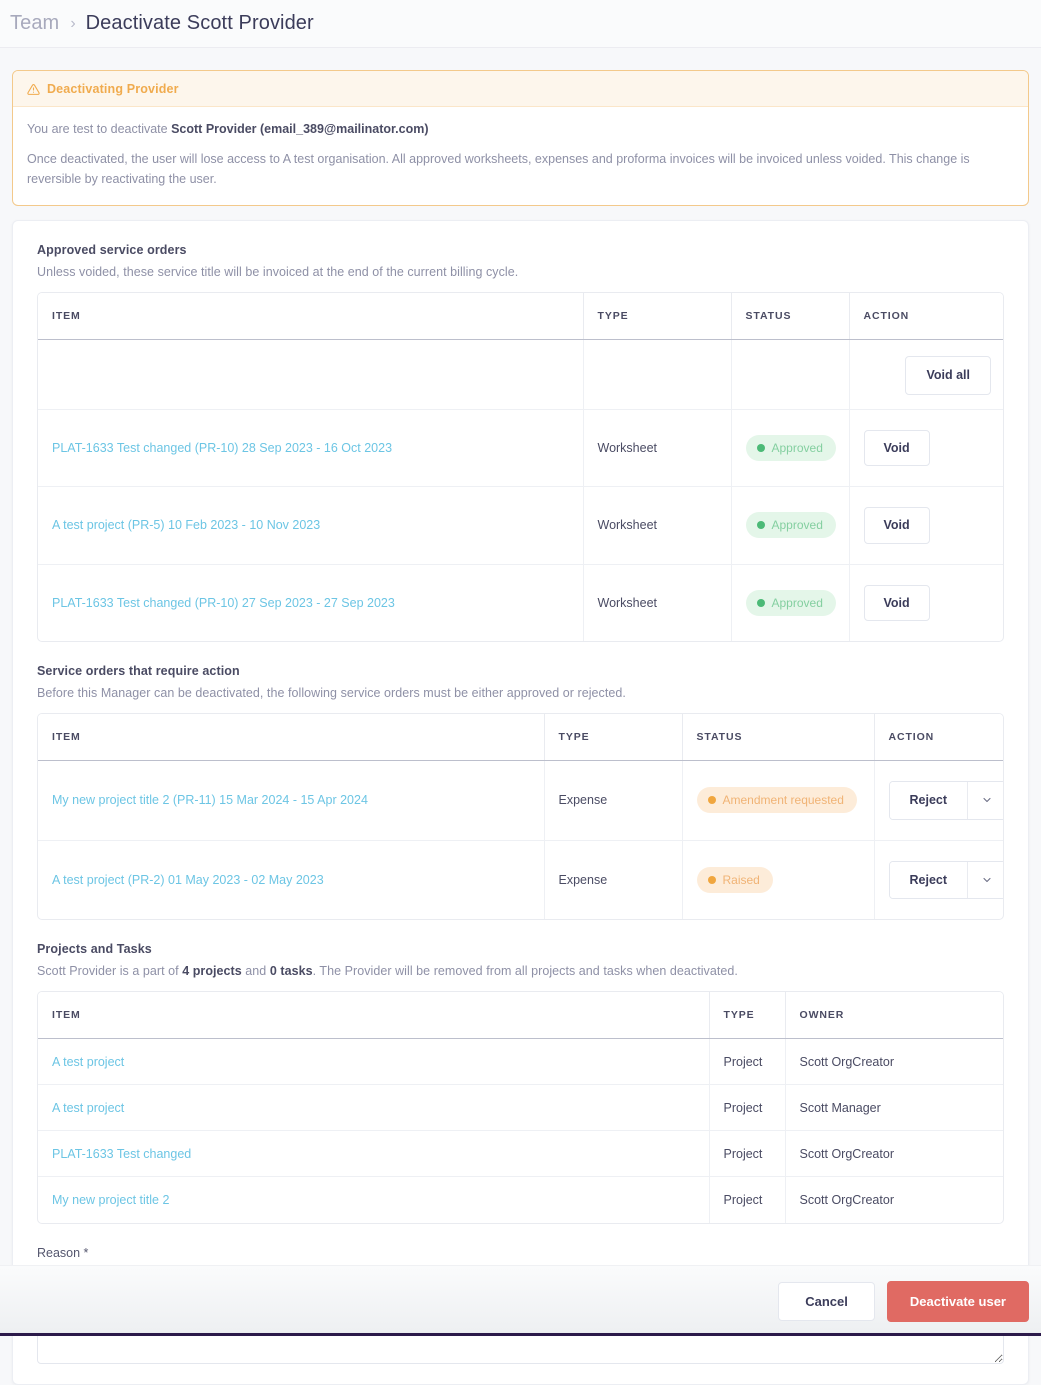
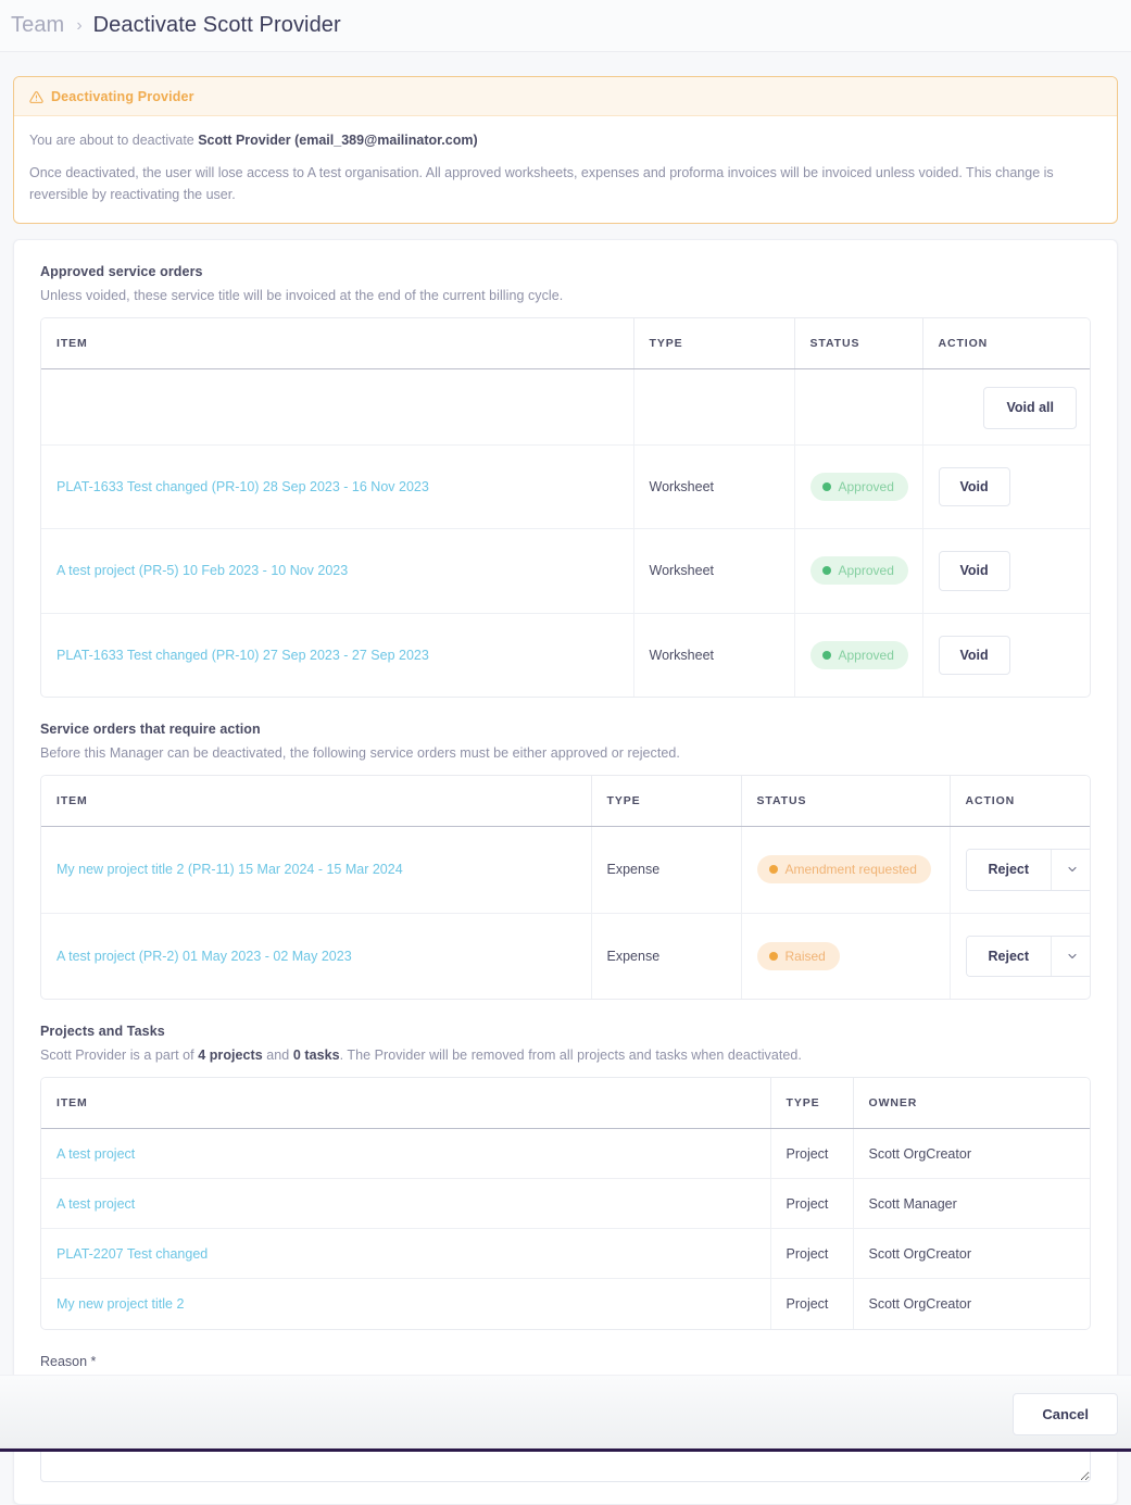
  Team
  ›
  Deactivate Scott Provider
  Deactivating Provider
- You are test to deactivate Scott Provider (email_389@mailinator.com)
+ You are about to deactivate Scott Provider (email_389@mailinator.com)
  Once deactivated, the user will lose access to A test organisation. All approved worksheets, expenses and proforma invoices will be invoiced unless voided. This change is reversible by reactivating the user.
  Approved service orders
  Unless voided, these service title will be invoiced at the end of the current billing cycle.
  ITEM	TYPE	STATUS	ACTION
  			Void all
- PLAT-1633 Test changed (PR-10) 28 Sep 2023 - 16 Oct 2023	Worksheet	Approved	Void
+ PLAT-1633 Test changed (PR-10) 28 Sep 2023 - 16 Nov 2023	Worksheet	Approved	Void
  A test project (PR-5) 10 Feb 2023 - 10 Nov 2023	Worksheet	Approved	Void
  PLAT-1633 Test changed (PR-10) 27 Sep 2023 - 27 Sep 2023	Worksheet	Approved	Void
  Service orders that require action
  Before this Manager can be deactivated, the following service orders must be either approved or rejected.
  ITEM	TYPE	STATUS	ACTION
- My new project title 2 (PR-11) 15 Mar 2024 - 15 Apr 2024	Expense	Amendment requested	Reject
+ My new project title 2 (PR-11) 15 Mar 2024 - 15 Mar 2024	Expense	Amendment requested	Reject
  A test project (PR-2) 01 May 2023 - 02 May 2023	Expense	Raised	Reject
  Projects and Tasks
  Scott Provider is a part of 4 projects and 0 tasks. The Provider will be removed from all projects and tasks when deactivated.
  ITEM	TYPE	OWNER
  A test project	Project	Scott OrgCreator
  A test project	Project	Scott Manager
- PLAT-1633 Test changed	Project	Scott OrgCreator
+ PLAT-2207 Test changed	Project	Scott OrgCreator
  My new project title 2	Project	Scott OrgCreator
  Reason *
  Cancel
- Deactivate user
